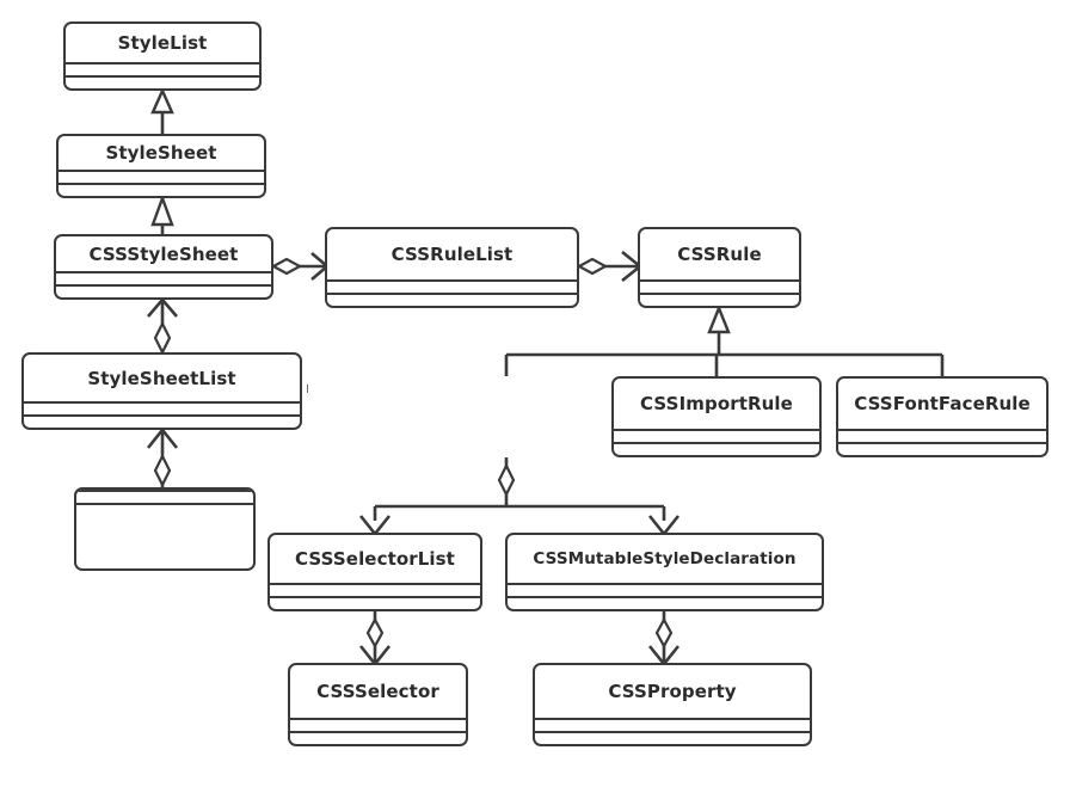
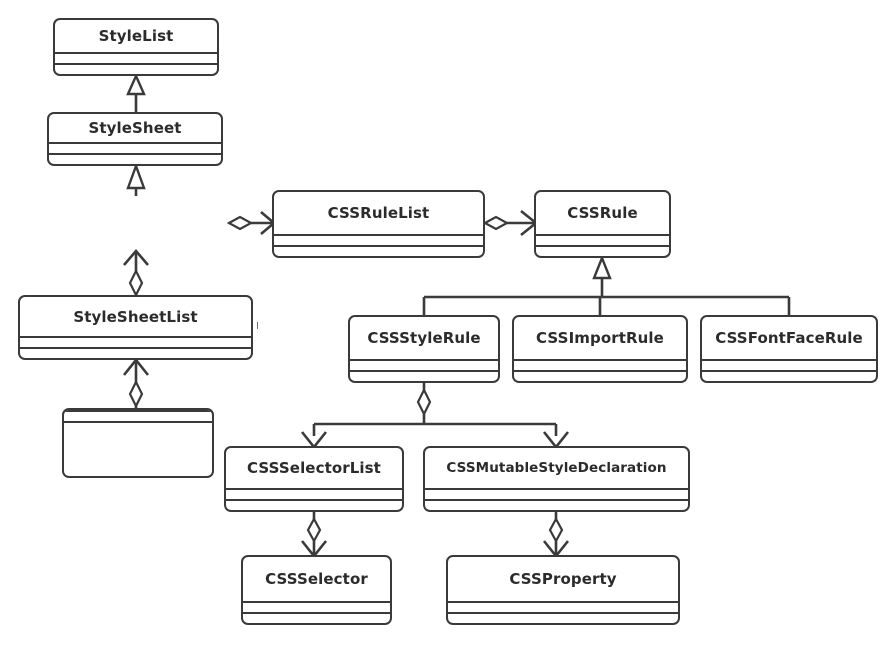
  StyleList
  StyleSheet
- CSSStyleSheet
  StyleSheetList
  CSSRuleList
  CSSRule
+ CSSStyleRule
  CSSImportRule
  CSSFontFaceRule
  CSSSelectorList
  CSSMutableStyleDeclaration
  CSSSelector
  CSSProperty
